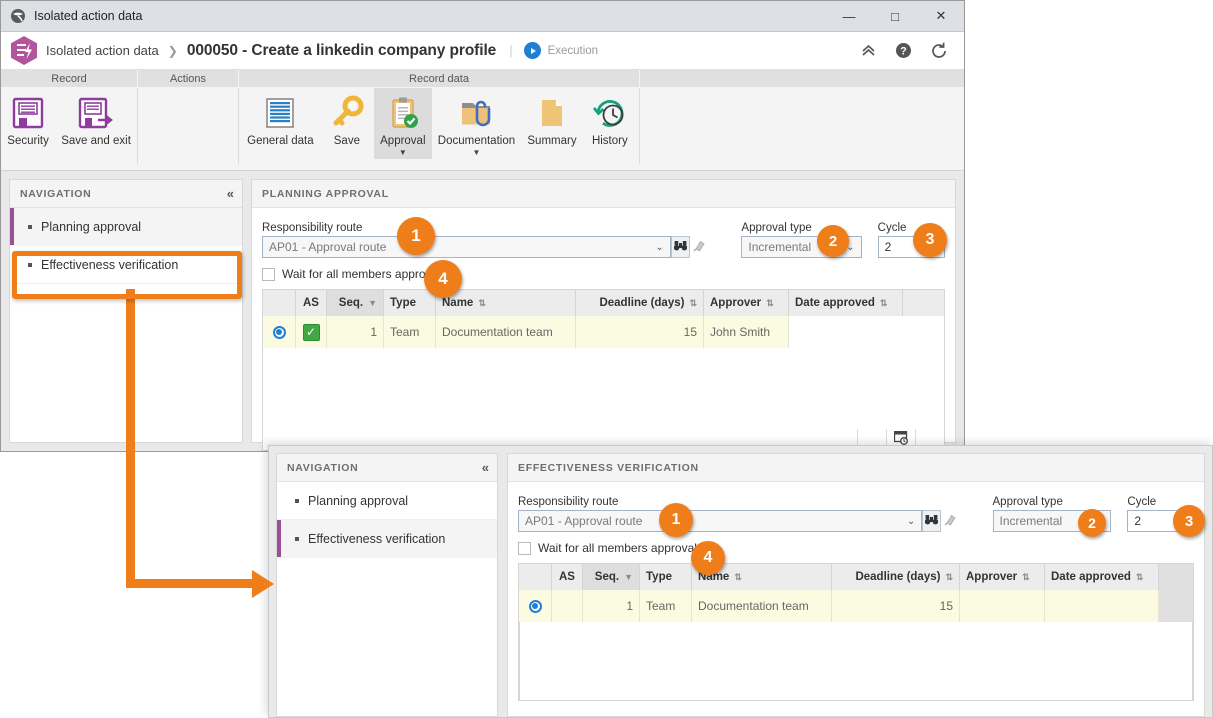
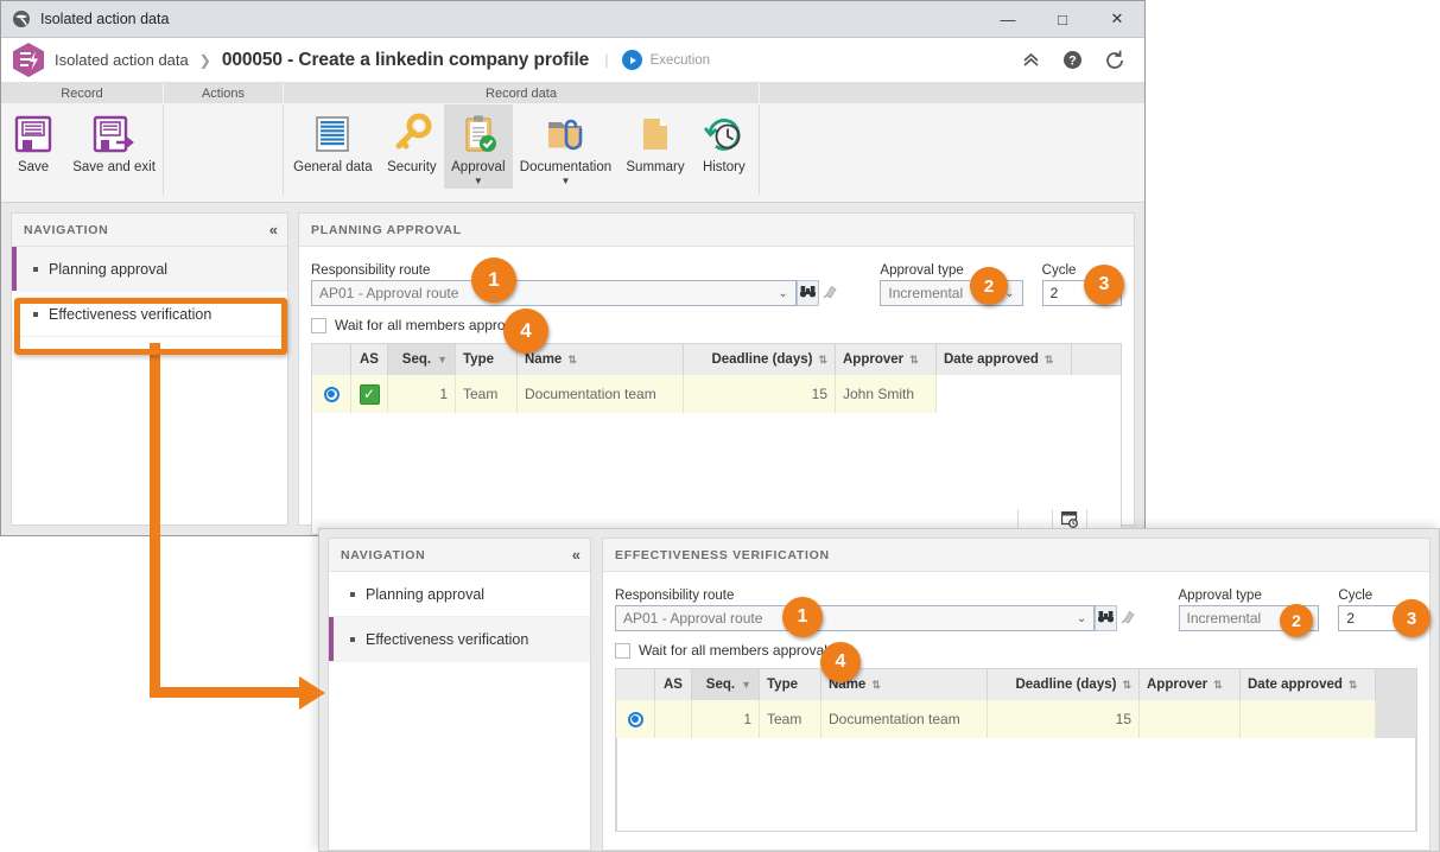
  Isolated action data
  —
  □
  ✕
  Isolated action data
  ❯
  000050 - Create a linkedin company profile
  |
  Execution
  ?
  Record
  Actions
  Record data
- Security
+ Save
  Save and exit
  General data
- Save
+ Security
  Approval
  ▼
  Documentation
  ▼
  Summary
  History
  NAVIGATION
  «
  Planning approval
  Effectiveness verification
  PLANNING APPROVAL
  Responsibility route
  AP01 - Approval route
  ⌄
  Approval type
  Incremental
  ⌄
  Cycle
  2
  Wait for all members appro
  AS
  Seq.
  ▼
  Type
  Name
  ⇅
  Deadline (days)
  ⇅
  Approver
  ⇅
  Date approved
  ⇅
  ✓
  1
  Team
  Documentation team
  15
  John Smith
  NAVIGATION
  «
  Planning approval
  Effectiveness verification
  EFFECTIVENESS VERIFICATION
  Responsibility route
  AP01 - Approval route
  ⌄
  Approval type
  Incremental
  Cycle
  2
  Wait for all members approva
  AS
  Seq.
  ▼
  Type
  Name
  ⇅
  Deadline (days)
  ⇅
  Approver
  ⇅
  Date approved
  ⇅
  1
  Team
  Documentation team
  15
  1
  2
  3
  4
  1
  2
  3
  4
